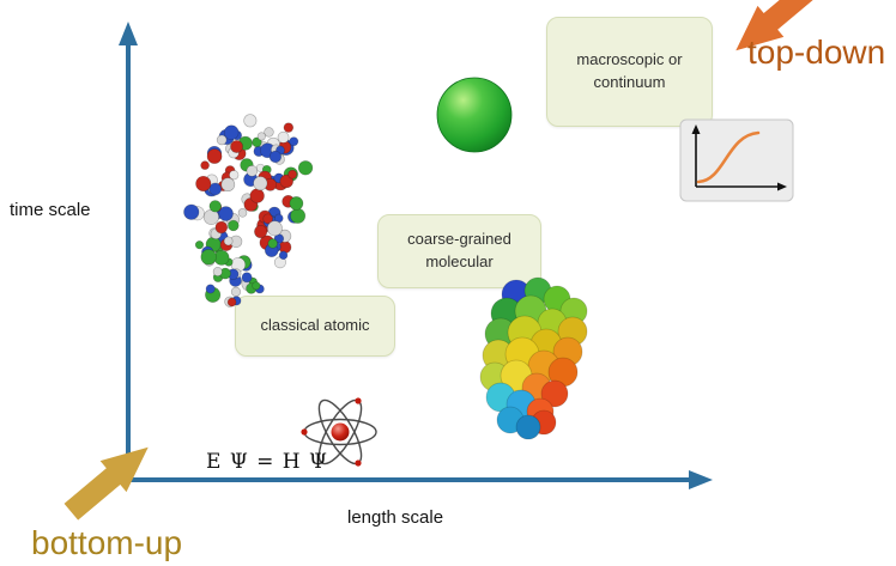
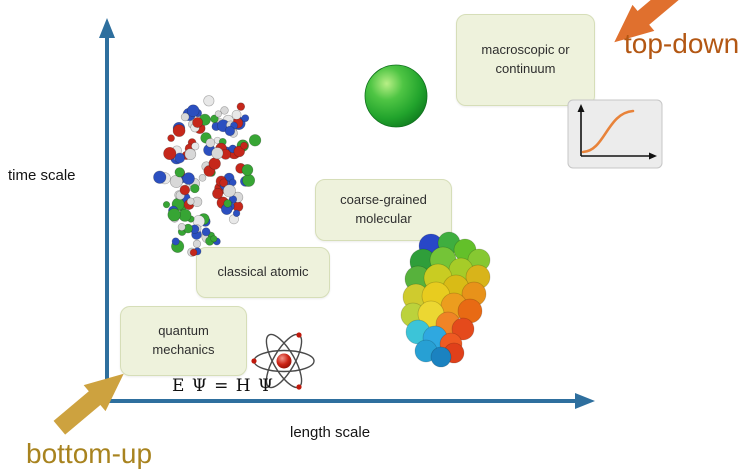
+ quantum
+ mechanics
  classical atomic
  coarse-grained
  molecular
  macroscopic or
  continuum
  E Ψ = H Ψ
  time scale
  length scale
  top-down
  bottom-up
